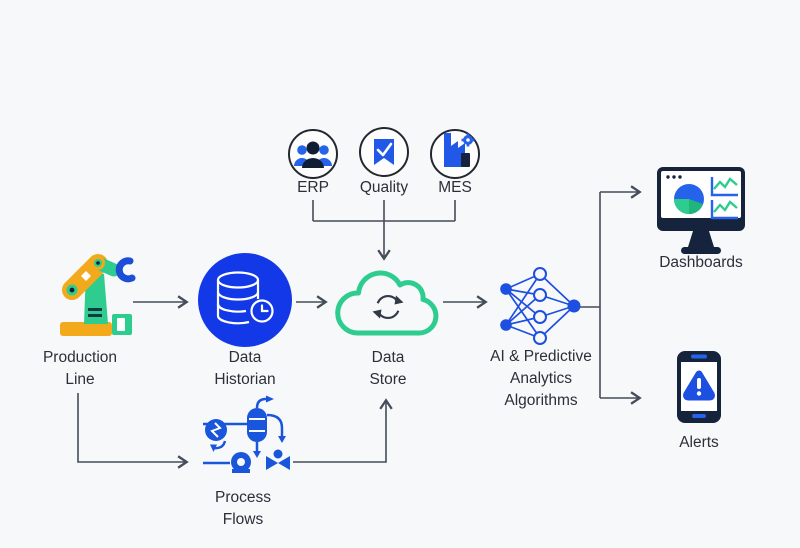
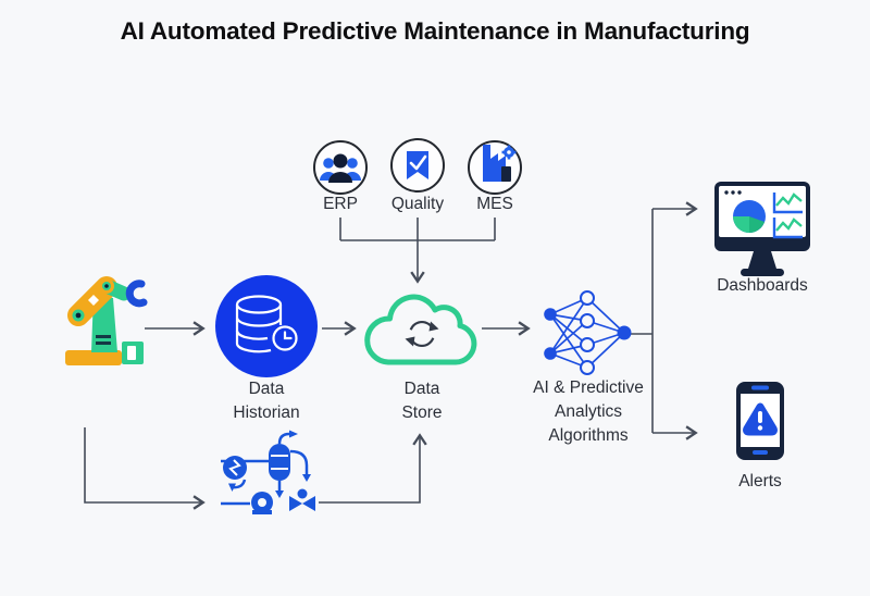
+ AI Automated Predictive Maintenance in Manufacturing
  ERP
  Quality
  MES
- Production
- Line
  Data
  Historian
  Data
  Store
  AI & Predictive
  Analytics
  Algorithms
  Dashboards
  Alerts
- Process
- Flows
